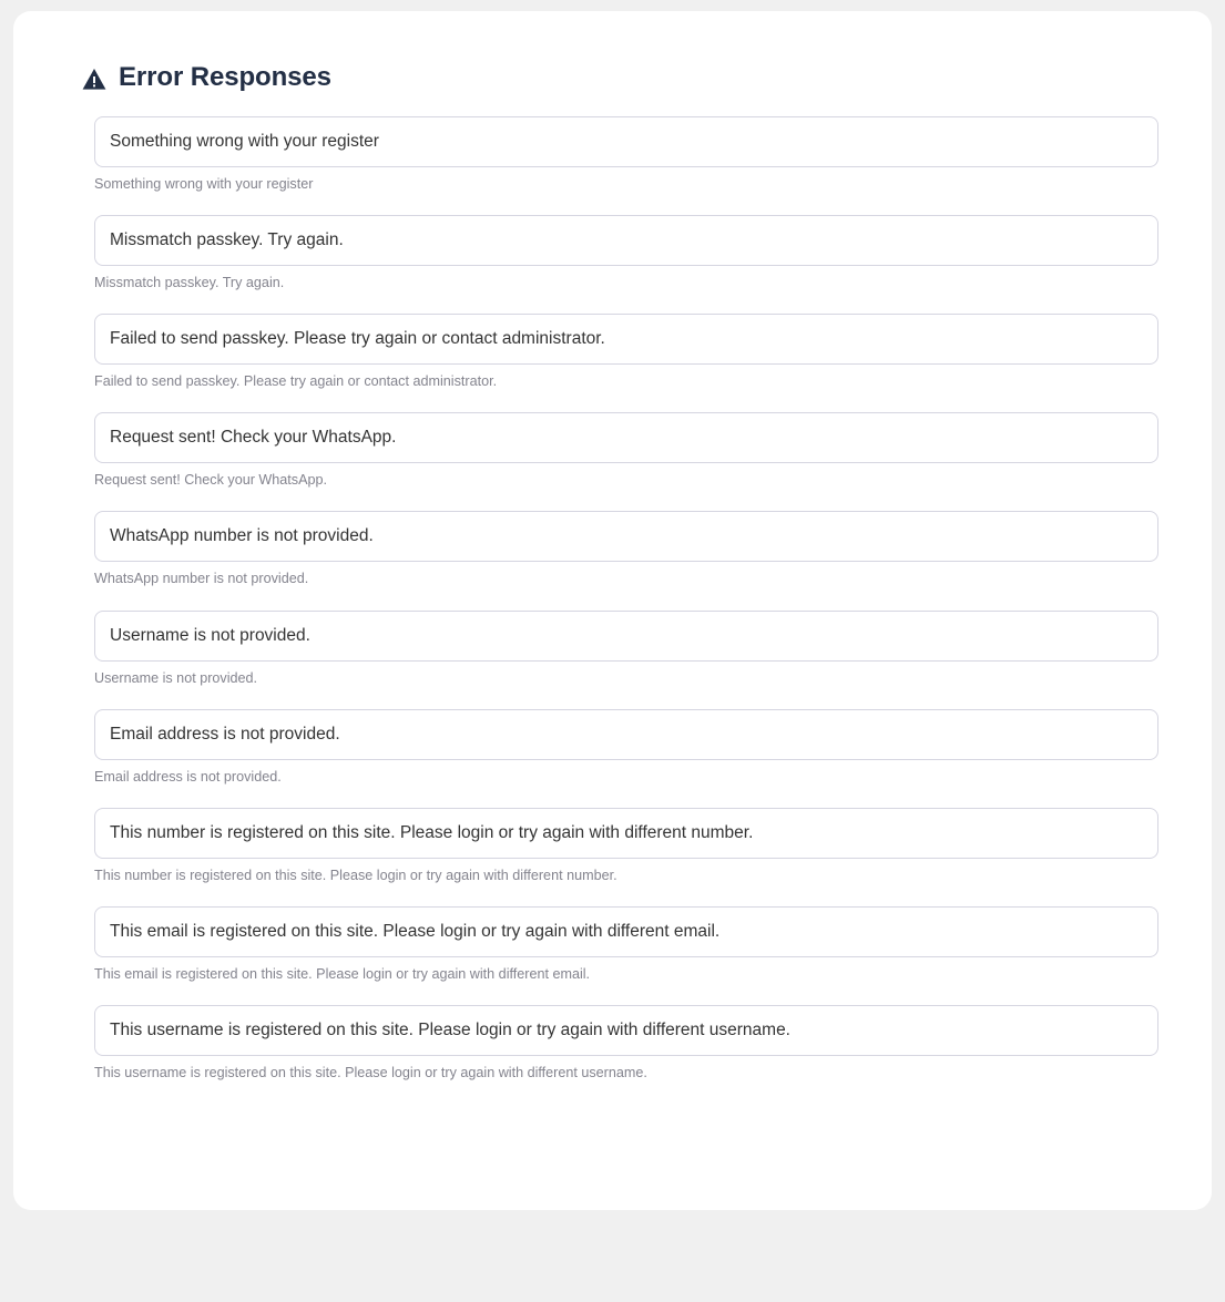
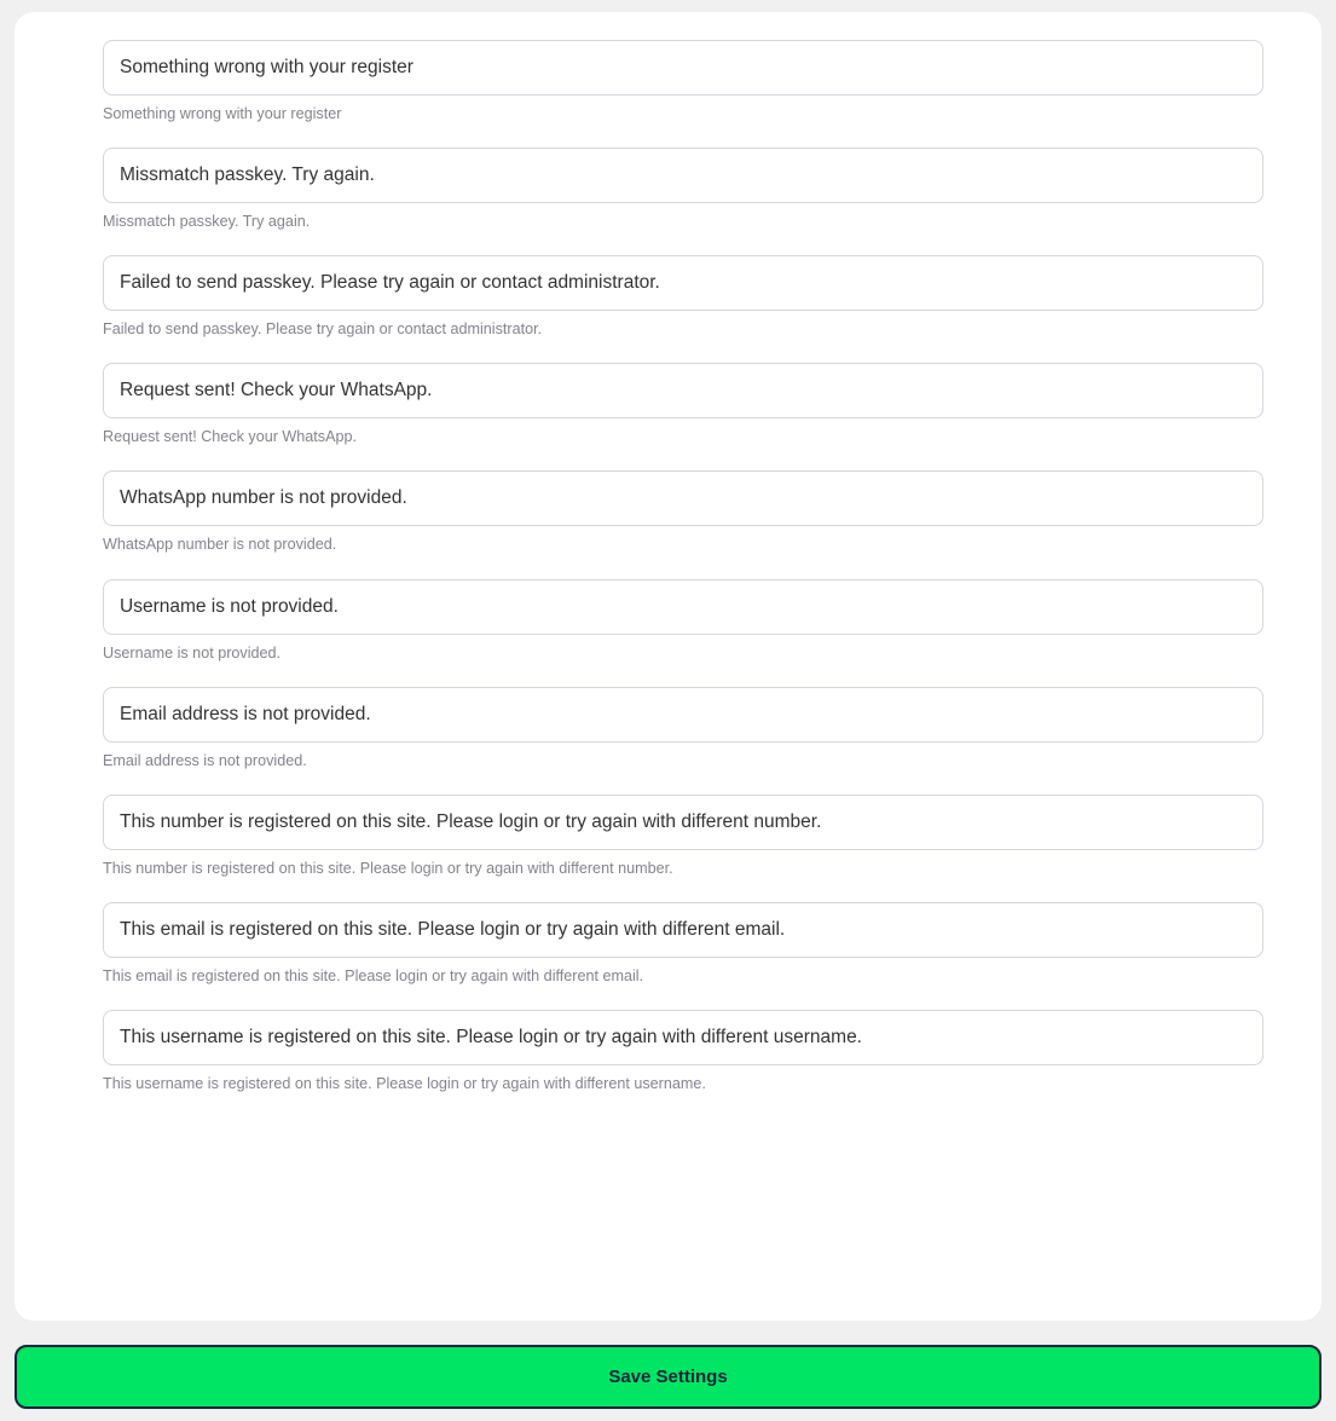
- Error Responses
  Something wrong with your register
  Something wrong with your register
  Missmatch passkey. Try again.
  Missmatch passkey. Try again.
  Failed to send passkey. Please try again or contact administrator.
  Failed to send passkey. Please try again or contact administrator.
  Request sent! Check your WhatsApp.
  Request sent! Check your WhatsApp.
  WhatsApp number is not provided.
  WhatsApp number is not provided.
  Username is not provided.
  Username is not provided.
  Email address is not provided.
  Email address is not provided.
  This number is registered on this site. Please login or try again with different number.
  This number is registered on this site. Please login or try again with different number.
  This email is registered on this site. Please login or try again with different email.
  This email is registered on this site. Please login or try again with different email.
  This username is registered on this site. Please login or try again with different username.
  This username is registered on this site. Please login or try again with different username.
+ Save Settings
